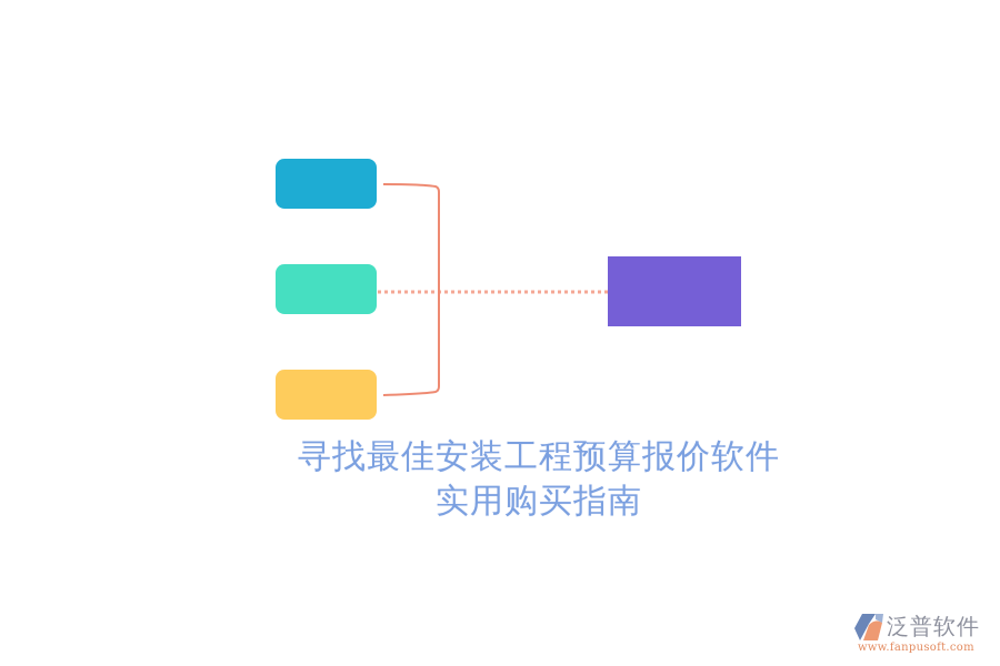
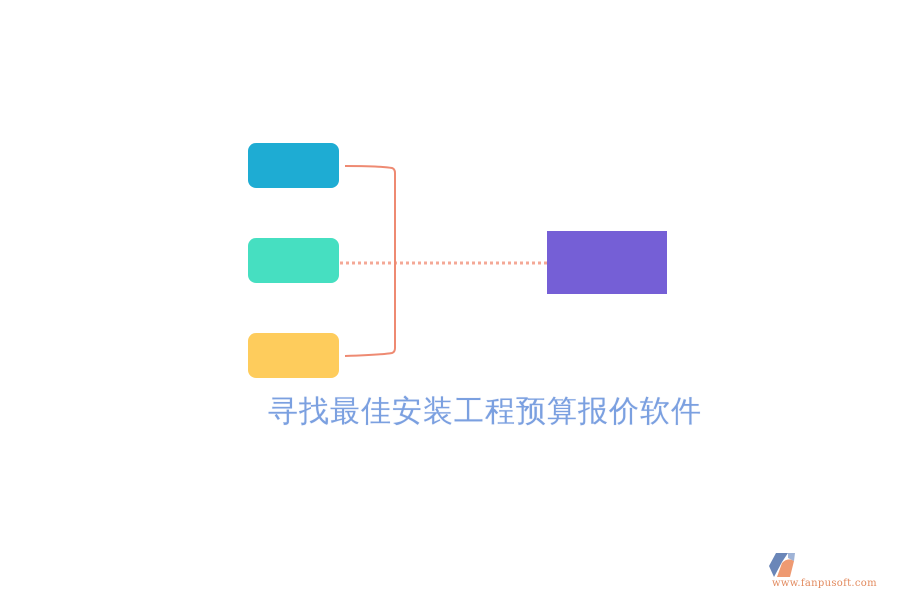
  寻找最佳安装工程预算报价软件
- 实用购买指南
- 泛普软件
  www.fanpusoft.com
